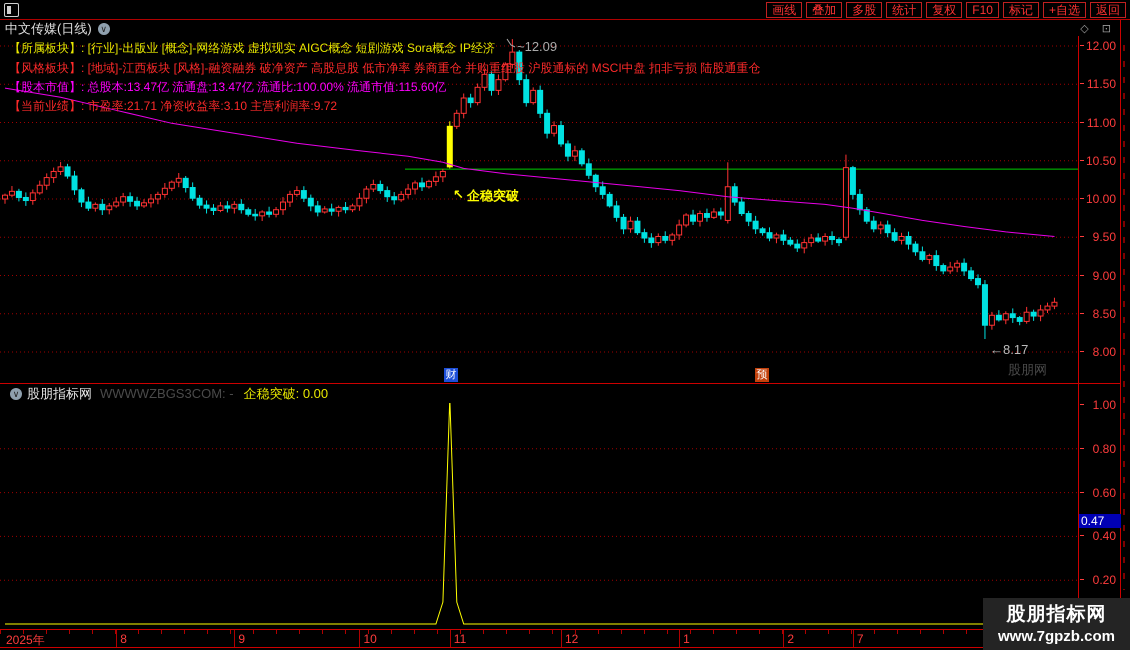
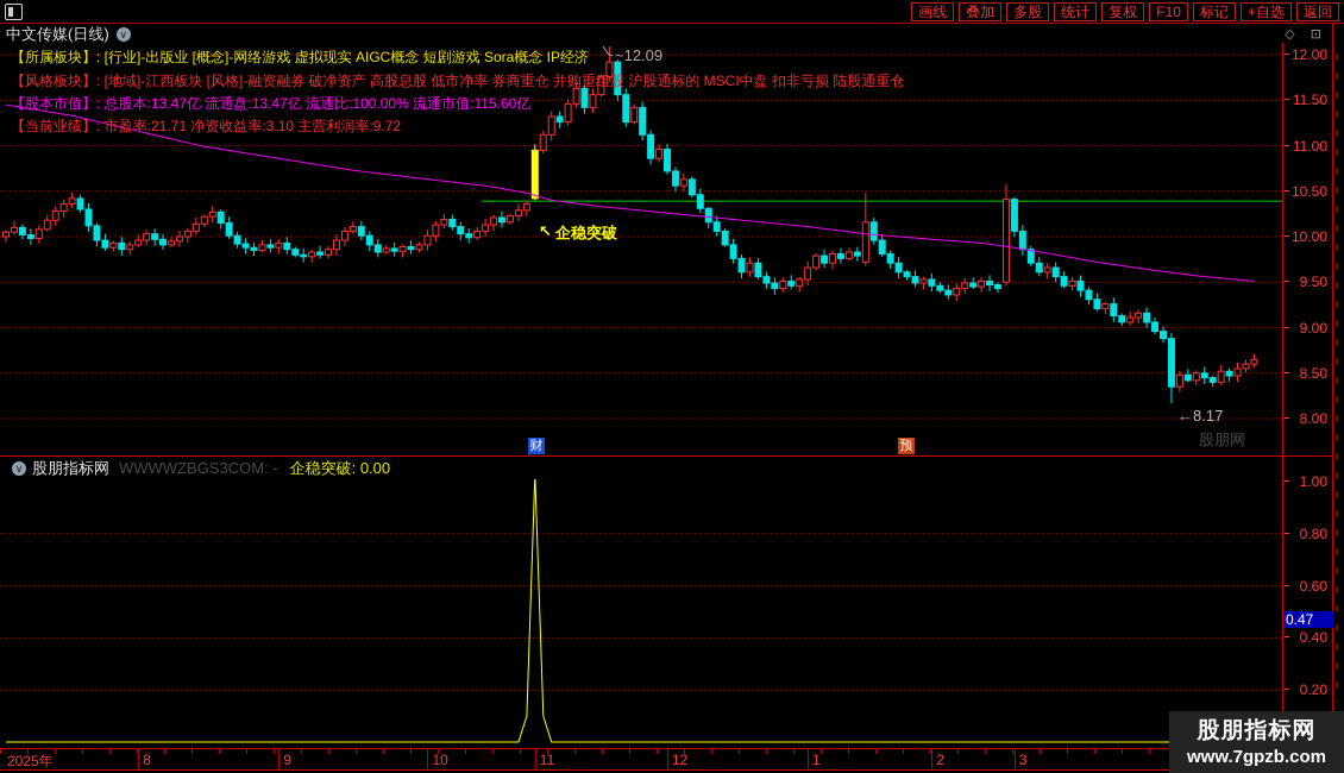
  画线
  叠加
  多股
  统计
  复权
  F10
  标记
  +自选
  返回
  中文传媒(日线)
  ∨
  ◇ ⊡
  ~12.09
  ←8.17
  ↖
  企稳突破
  【所属板块】: [行业]-出版业 [概念]-网络游戏 虚拟现实 AIGC概念 短剧游戏 Sora概念 IP经济
  【风格板块】: [地域]-江西板块 [风格]-融资融券 破净资产 高股息股 低市净率 券商重仓 并购重组股 沪股通标的 MSCI中盘 扣非亏损 陆股通重仓
  【股本市值】: 总股本:13.47亿 流通盘:13.47亿 流通比:100.00% 流通市值:115.60亿
  【当前业绩】: 市盈率:21.71 净资收益率:3.10 主营利润率:9.72
  财
  预
  股朋网
  ∨
  股朋指标网
  WWWWZBGS3COM: -
  企稳突破: 0.00
  12.00
  11.50
  11.00
  10.50
  10.00
  9.50
  9.00
  8.50
  8.00
  1.00
  0.80
  0.60
  0.40
  0.20
  0.47
  2025年
  8
  9
  10
  11
  12
  1
  2
- 7
+ 3
  股朋指标网
  www.7gpzb.com
